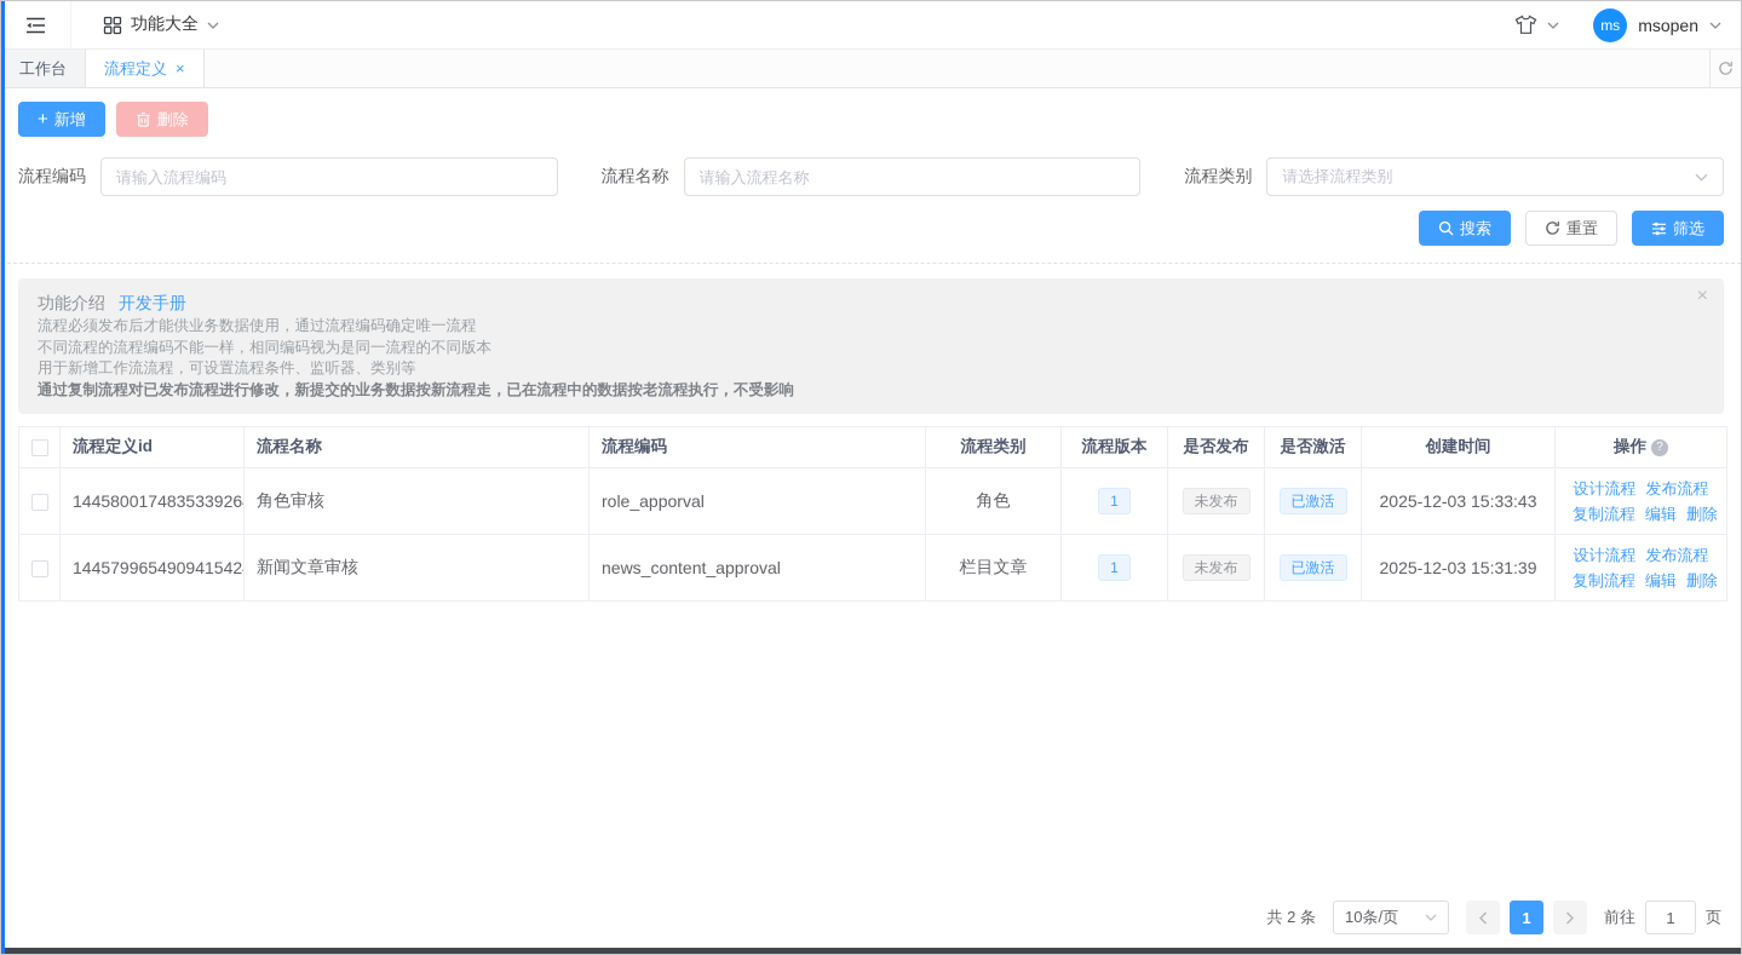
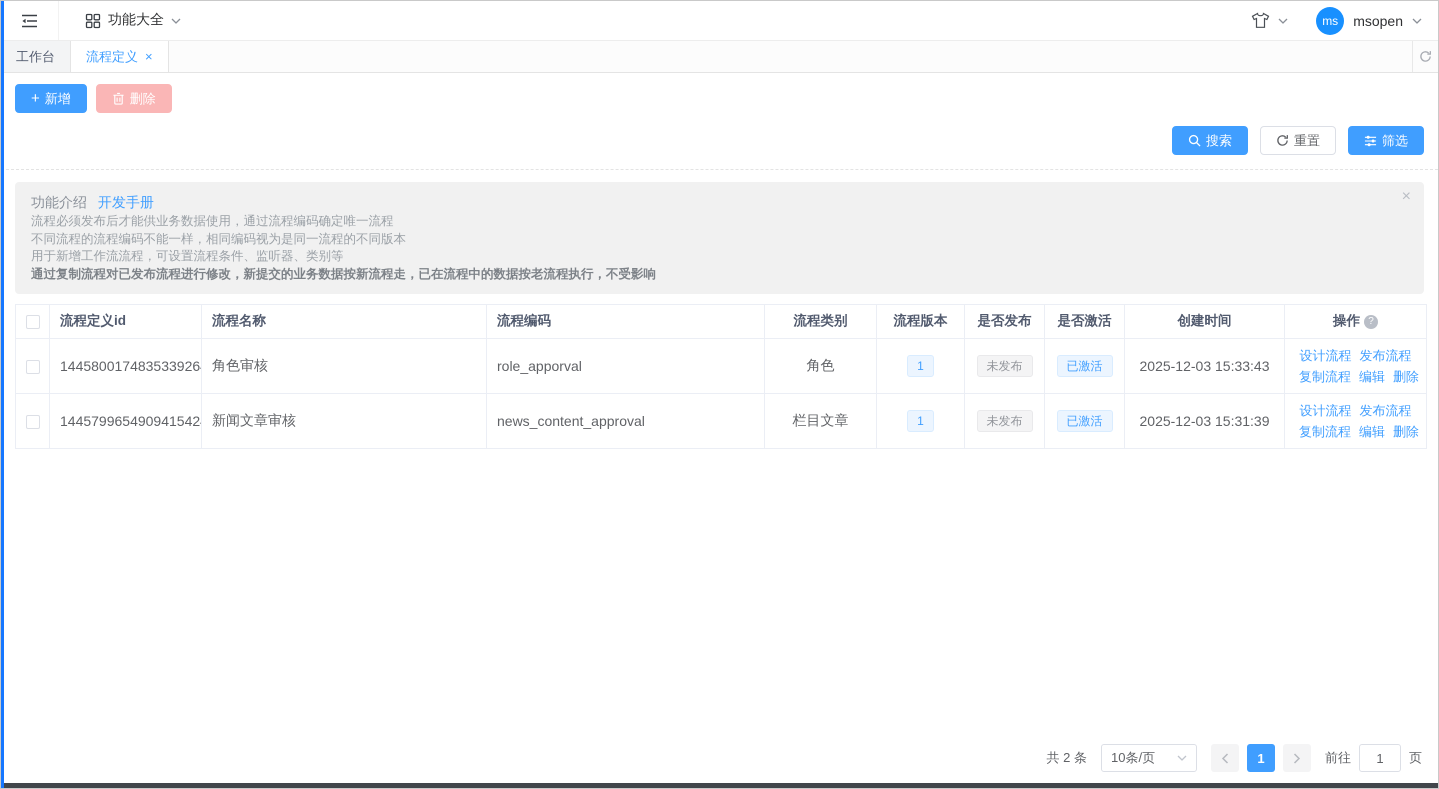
  功能大全
  ms
  msopen
  工作台
  流程定义
  ×
  +
  新增
  删除
- 流程编码
- 请输入流程编码
- 流程名称
- 请输入流程名称
- 流程类别
- 请选择流程类别
  搜索
  重置
  筛选
  功能介绍 开发手册
  流程必须发布后才能供业务数据使用，通过流程编码确定唯一流程
  不同流程的流程编码不能一样，相同编码视为是同一流程的不同版本
  用于新增工作流流程，可设置流程条件、监听器、类别等
  通过复制流程对已发布流程进行修改，新提交的业务数据按新流程走，已在流程中的数据按老流程执行，不受影响
  ×
  	流程定义id	流程名称	流程编码	流程类别	流程版本	是否发布	是否激活	创建时间	操作 ?
  	144580017483533926	角色审核	role_apporval	角色	1	未发布	已激活	2025-12-03 15:33:43	设计流程 发布流程复制流程 编辑 删除
  	144579965490941542	新闻文章审核	news_content_approval	栏目文章	1	未发布	已激活	2025-12-03 15:31:39	设计流程 发布流程复制流程 编辑 删除
  共 2 条
  10条/页
  1
  前往
  1
  页
